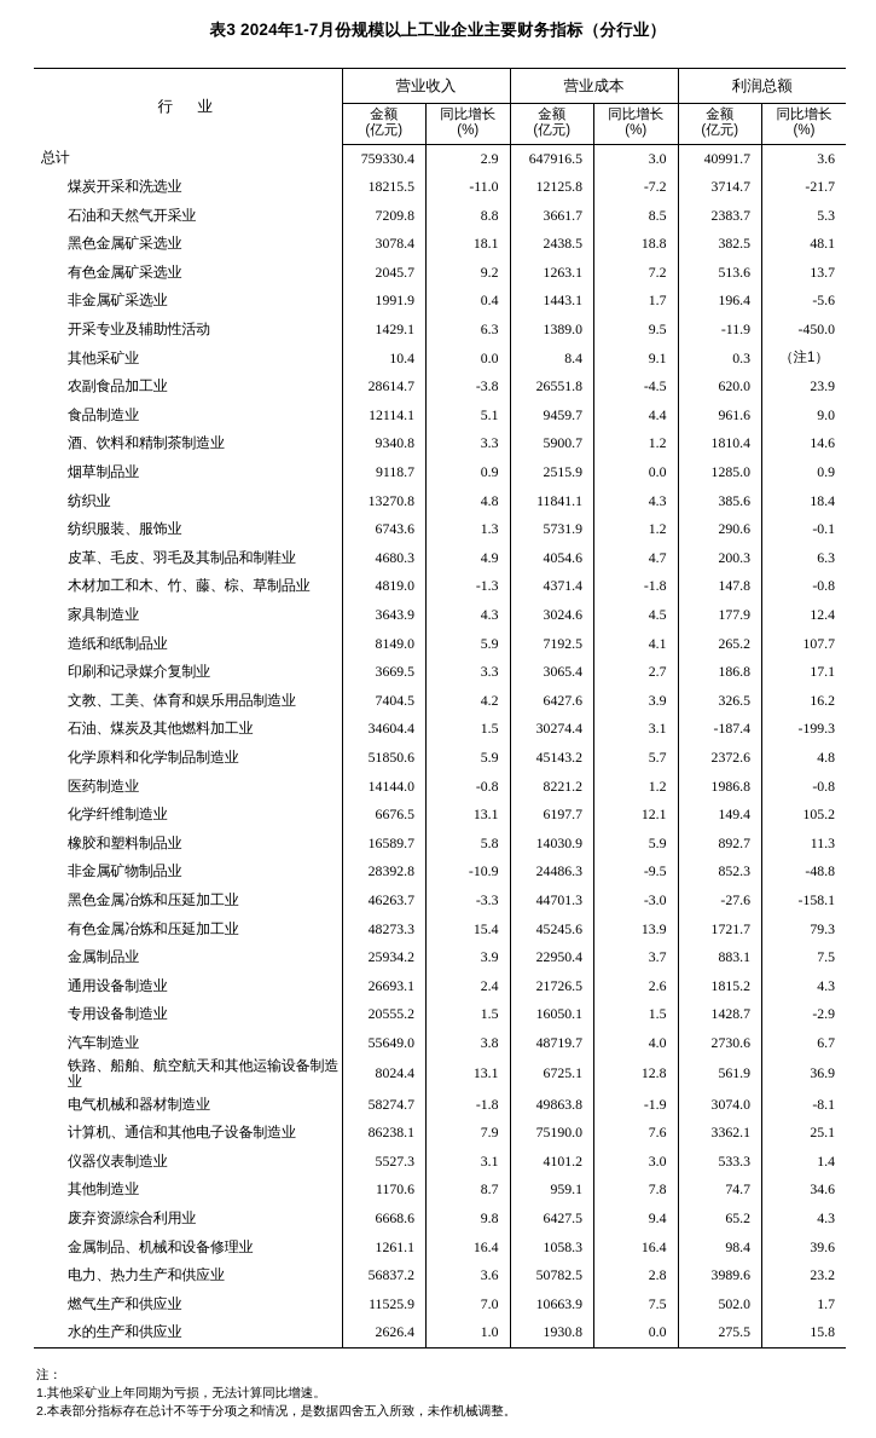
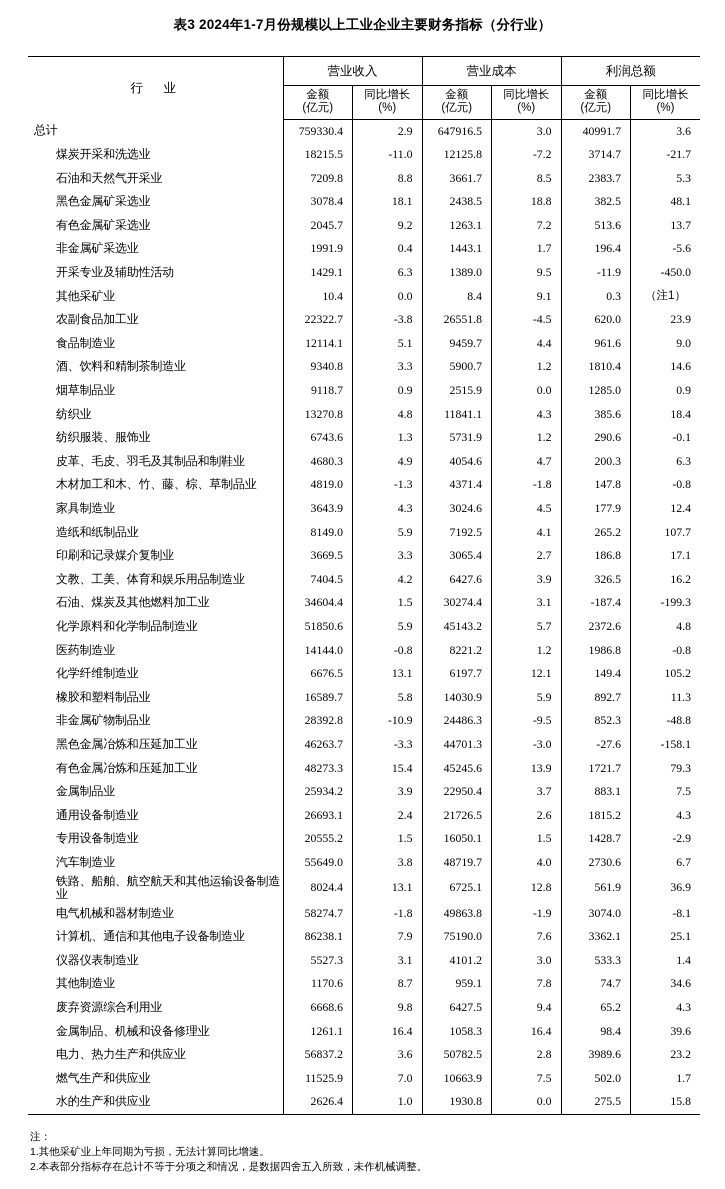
  表3 2024年1-7月份规模以上工业企业主要财务指标（分行业）
  行 业	营业收入	营业成本	利润总额
  金额 (亿元)	同比增长 (%)	金额 (亿元)	同比增长 (%)	金额 (亿元)	同比增长 (%)
  总计	759330.4	2.9	647916.5	3.0	40991.7	3.6
  煤炭开采和洗选业	18215.5	-11.0	12125.8	-7.2	3714.7	-21.7
  石油和天然气开采业	7209.8	8.8	3661.7	8.5	2383.7	5.3
  黑色金属矿采选业	3078.4	18.1	2438.5	18.8	382.5	48.1
  有色金属矿采选业	2045.7	9.2	1263.1	7.2	513.6	13.7
  非金属矿采选业	1991.9	0.4	1443.1	1.7	196.4	-5.6
  开采专业及辅助性活动	1429.1	6.3	1389.0	9.5	-11.9	-450.0
  其他采矿业	10.4	0.0	8.4	9.1	0.3	（注1）
- 农副食品加工业	28614.7	-3.8	26551.8	-4.5	620.0	23.9
+ 农副食品加工业	22322.7	-3.8	26551.8	-4.5	620.0	23.9
  食品制造业	12114.1	5.1	9459.7	4.4	961.6	9.0
  酒、饮料和精制茶制造业	9340.8	3.3	5900.7	1.2	1810.4	14.6
  烟草制品业	9118.7	0.9	2515.9	0.0	1285.0	0.9
  纺织业	13270.8	4.8	11841.1	4.3	385.6	18.4
  纺织服装、服饰业	6743.6	1.3	5731.9	1.2	290.6	-0.1
  皮革、毛皮、羽毛及其制品和制鞋业	4680.3	4.9	4054.6	4.7	200.3	6.3
  木材加工和木、竹、藤、棕、草制品业	4819.0	-1.3	4371.4	-1.8	147.8	-0.8
  家具制造业	3643.9	4.3	3024.6	4.5	177.9	12.4
  造纸和纸制品业	8149.0	5.9	7192.5	4.1	265.2	107.7
  印刷和记录媒介复制业	3669.5	3.3	3065.4	2.7	186.8	17.1
  文教、工美、体育和娱乐用品制造业	7404.5	4.2	6427.6	3.9	326.5	16.2
  石油、煤炭及其他燃料加工业	34604.4	1.5	30274.4	3.1	-187.4	-199.3
  化学原料和化学制品制造业	51850.6	5.9	45143.2	5.7	2372.6	4.8
  医药制造业	14144.0	-0.8	8221.2	1.2	1986.8	-0.8
  化学纤维制造业	6676.5	13.1	6197.7	12.1	149.4	105.2
  橡胶和塑料制品业	16589.7	5.8	14030.9	5.9	892.7	11.3
  非金属矿物制品业	28392.8	-10.9	24486.3	-9.5	852.3	-48.8
  黑色金属冶炼和压延加工业	46263.7	-3.3	44701.3	-3.0	-27.6	-158.1
  有色金属冶炼和压延加工业	48273.3	15.4	45245.6	13.9	1721.7	79.3
  金属制品业	25934.2	3.9	22950.4	3.7	883.1	7.5
  通用设备制造业	26693.1	2.4	21726.5	2.6	1815.2	4.3
  专用设备制造业	20555.2	1.5	16050.1	1.5	1428.7	-2.9
  汽车制造业	55649.0	3.8	48719.7	4.0	2730.6	6.7
  铁路、船舶、航空航天和其他运输设备制造业	8024.4	13.1	6725.1	12.8	561.9	36.9
  电气机械和器材制造业	58274.7	-1.8	49863.8	-1.9	3074.0	-8.1
  计算机、通信和其他电子设备制造业	86238.1	7.9	75190.0	7.6	3362.1	25.1
  仪器仪表制造业	5527.3	3.1	4101.2	3.0	533.3	1.4
  其他制造业	1170.6	8.7	959.1	7.8	74.7	34.6
  废弃资源综合利用业	6668.6	9.8	6427.5	9.4	65.2	4.3
  金属制品、机械和设备修理业	1261.1	16.4	1058.3	16.4	98.4	39.6
  电力、热力生产和供应业	56837.2	3.6	50782.5	2.8	3989.6	23.2
  燃气生产和供应业	11525.9	7.0	10663.9	7.5	502.0	1.7
  水的生产和供应业	2626.4	1.0	1930.8	0.0	275.5	15.8
  注：
  1.其他采矿业上年同期为亏损，无法计算同比增速。
  2.本表部分指标存在总计不等于分项之和情况，是数据四舍五入所致，未作机械调整。
